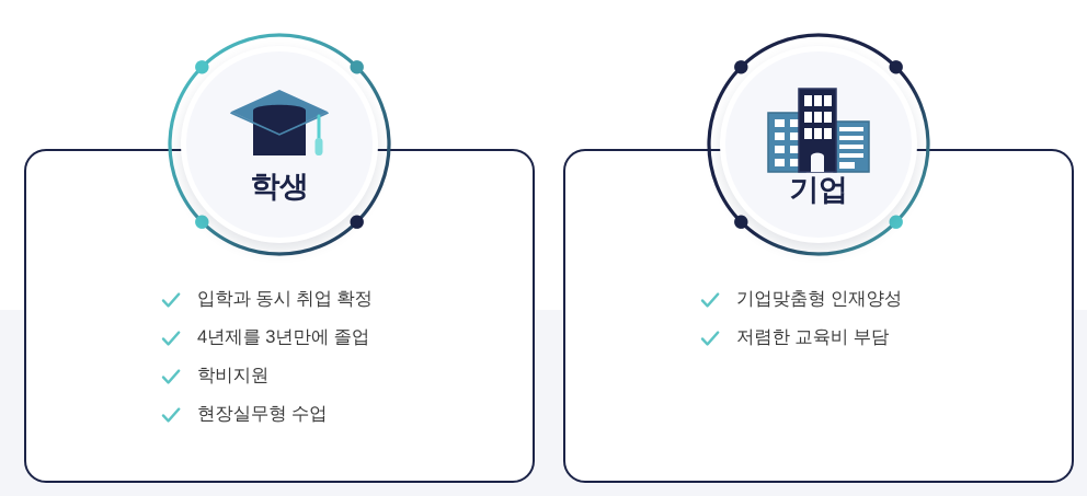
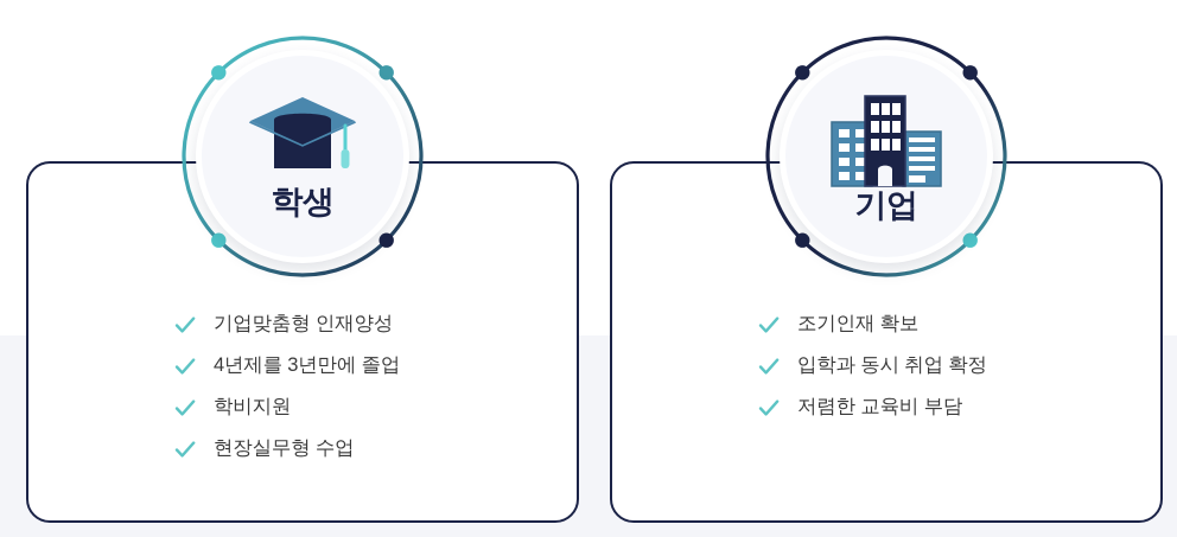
- 입학과 동시 취업 확정
+ 기업맞춤형 인재양성
  4년제를 3년만에 졸업
  학비지원
  현장실무형 수업
+ 조기인재 확보
- 기업맞춤형 인재양성
+ 입학과 동시 취업 확정
  저렴한 교육비 부담
  학생
  기업
